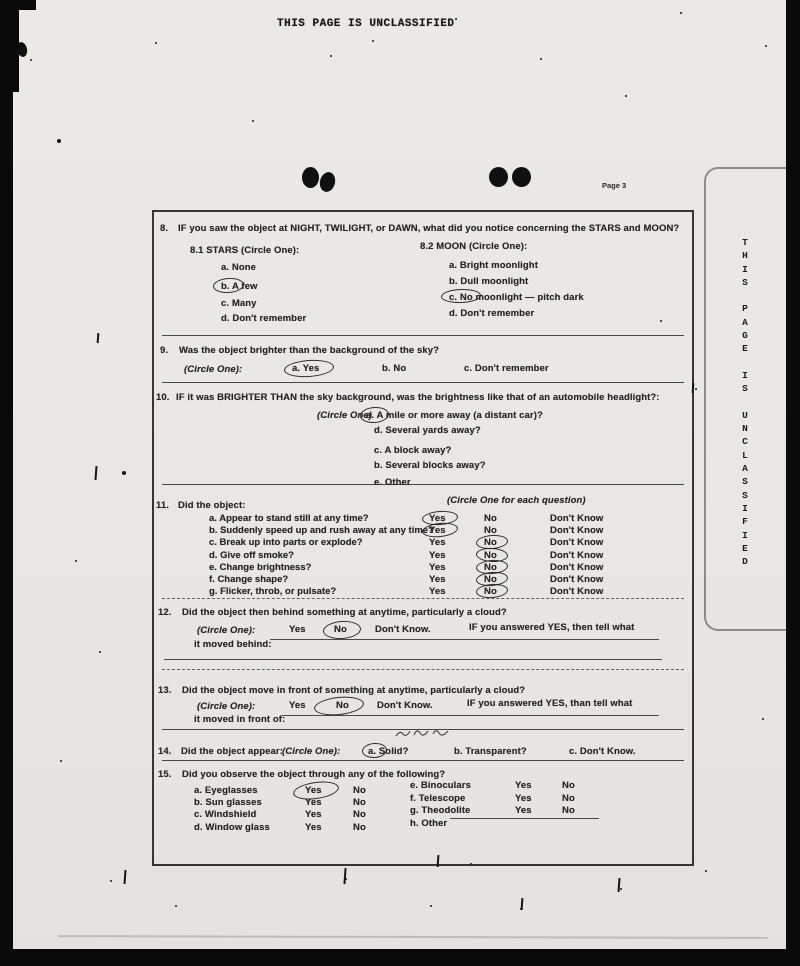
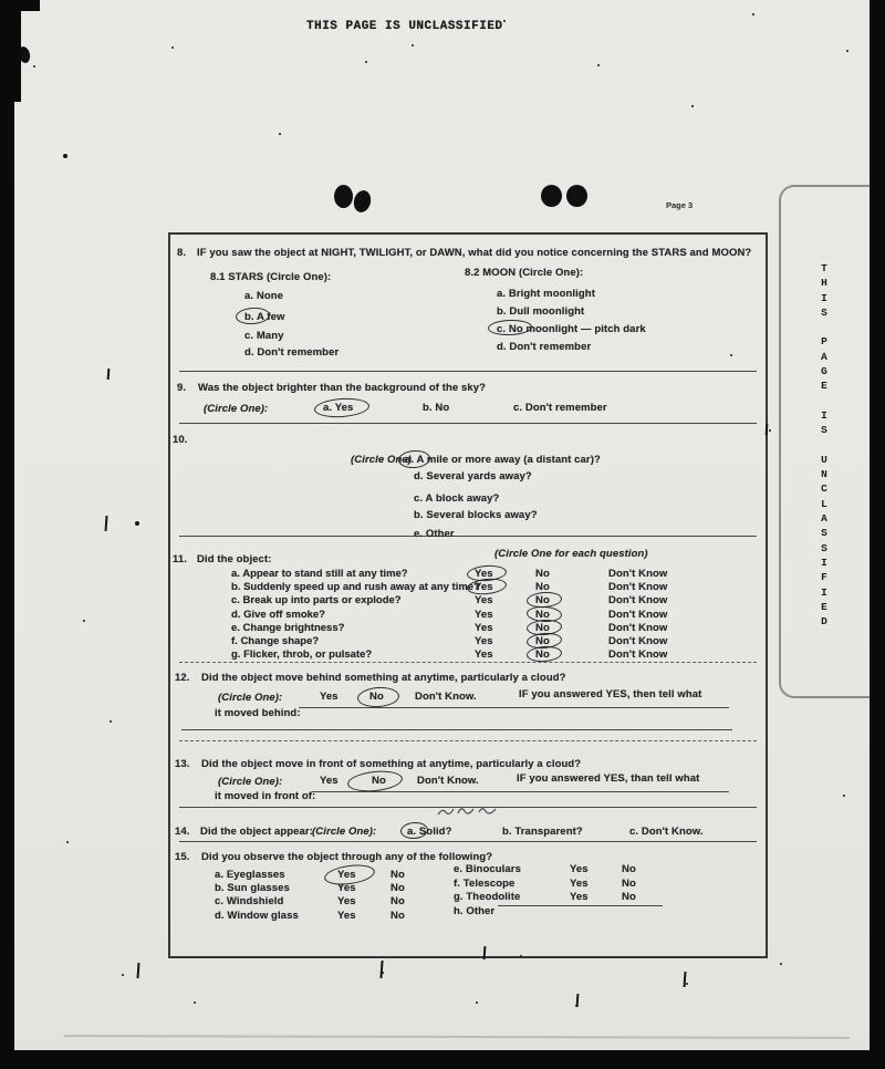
  THIS PAGE IS UNCLASSIFIED
  Page 3
  T
  H
  I
  S
  P
  A
  G
  E
  I
  S
  U
  N
  C
  L
  A
  S
  S
  I
  F
  I
  E
  D
  8.
  IF you saw the object at NIGHT, TWILIGHT, or DAWN, what did you notice concerning the STARS and MOON?
  8.1 STARS (Circle One):
  a. None
  b. A few
  c. Many
  d. Don't remember
  8.2 MOON (Circle One):
  a. Bright moonlight
  b. Dull moonlight
  c. No moonlight — pitch dark
  d. Don't remember
  9.
  Was the object brighter than the background of the sky?
  (Circle One):
  a. Yes
  b. No
  c. Don't remember
  10.
- IF it was BRIGHTER THAN the sky background, was the brightness like that of an automobile headlight?:
  (Circle One)
  a. A mile or more away (a distant car)?
  d. Several yards away?
  c. A block away?
  b. Several blocks away?
  e. Other
  11.
  Did the object:
  (Circle One for each question)
  a. Appear to stand still at any time?
  Yes
  No
  Don't Know
  b. Suddenly speed up and rush away at any time?
  Yes
  No
  Don't Know
  c. Break up into parts or explode?
  Yes
  No
  Don't Know
  d. Give off smoke?
  Yes
  No
  Don't Know
  e. Change brightness?
  Yes
  No
  Don't Know
  f. Change shape?
  Yes
  No
  Don't Know
  g. Flicker, throb, or pulsate?
  Yes
  No
  Don't Know
  12.
- Did the object then behind something at anytime, particularly a cloud?
+ Did the object move behind something at anytime, particularly a cloud?
  (Circle One):
  Yes
  No
  Don't Know.
  IF you answered YES, then tell what
  it moved behind:
  13.
  Did the object move in front of something at anytime, particularly a cloud?
  (Circle One):
  Yes
  No
  Don't Know.
  IF you answered YES, than tell what
  it moved in front of:
  14.
  Did the object appear:
  (Circle One):
  a. Solid?
  b. Transparent?
  c. Don't Know.
  15.
  Did you observe the object through any of the following?
  a. Eyeglasses
  Yes
  No
  b. Sun glasses
  Yes
  No
  c. Windshield
  Yes
  No
  d. Window glass
  Yes
  No
  e. Binoculars
  Yes
  No
  f. Telescope
  Yes
  No
  g. Theodolite
  Yes
  No
  h. Other
